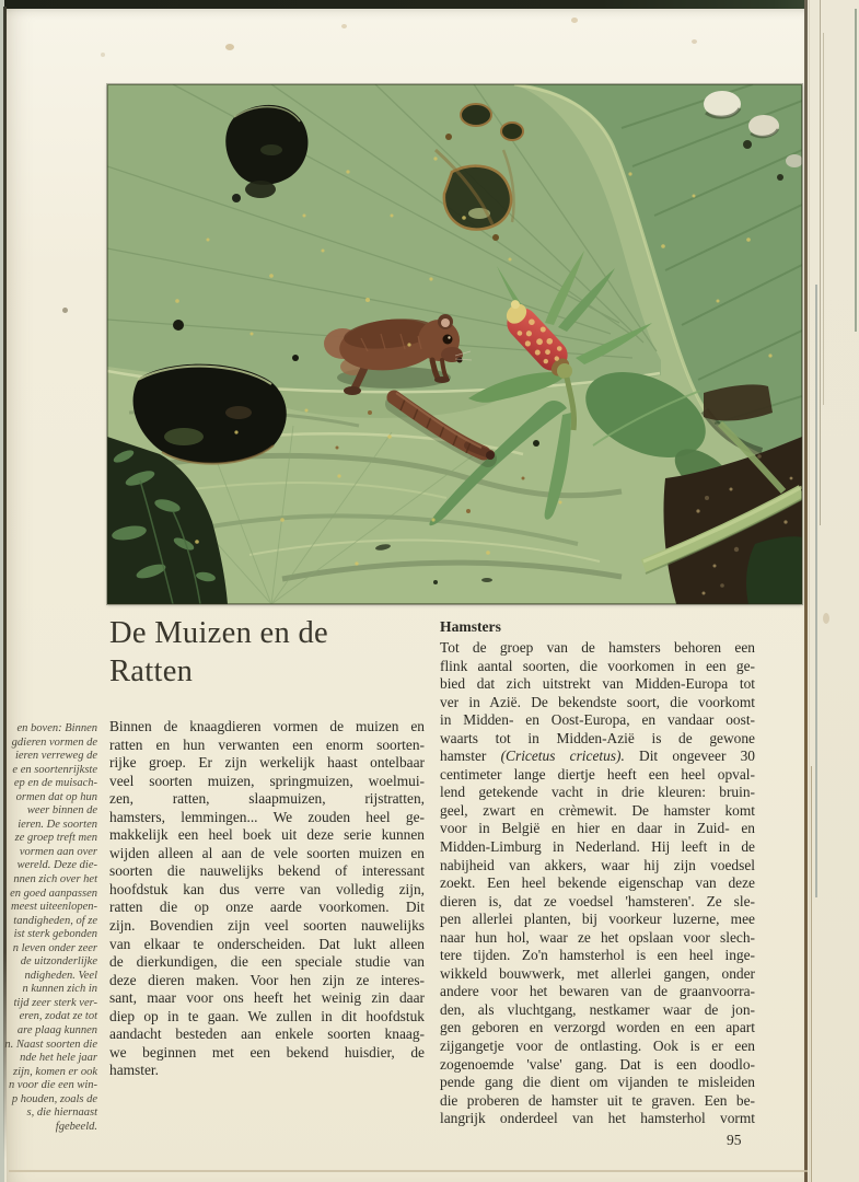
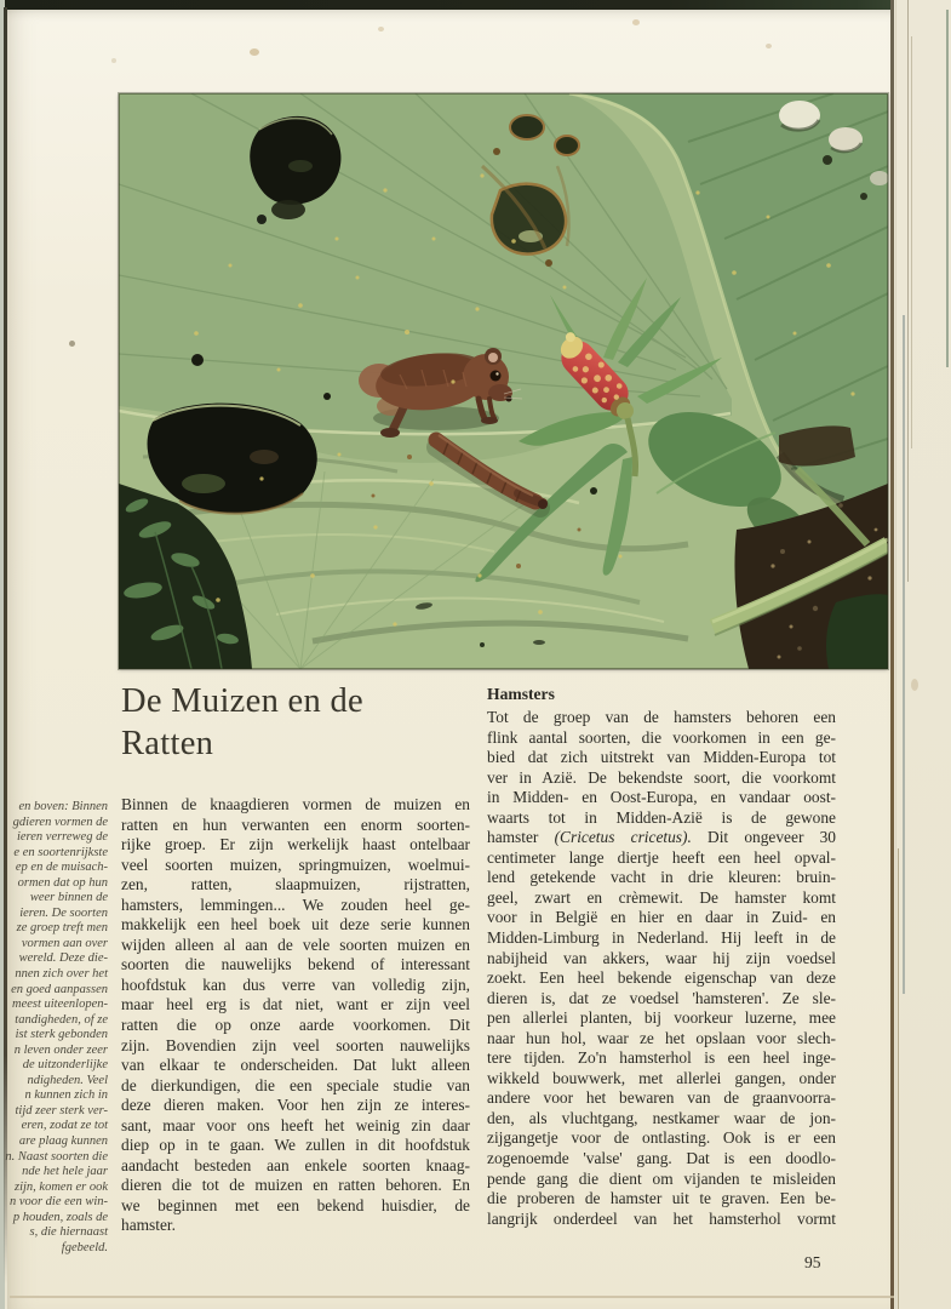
  en boven: Binnen
  gdieren vormen de
  ieren verreweg de
  e en soortenrijkste
  ep en de muisach-
  ormen dat op hun
  weer binnen de
  ieren. De soorten
  ze groep treft men
  vormen aan over
  wereld. Deze die-
  nnen zich over het
  en goed aanpassen
  meest uiteenlopen-
  tandigheden, of ze
  ist sterk gebonden
  n leven onder zeer
  de uitzonderlijke
  ndigheden. Veel
  n kunnen zich in
  tijd zeer sterk ver-
  eren, zodat ze tot
  are plaag kunnen
  n. Naast soorten die
  nde het hele jaar
  zijn, komen er ook
  n voor die een win-
  p houden, zoals de
  s, die hiernaast
  fgebeeld.
  De Muizen en de
  Ratten
  Binnen de knaagdieren vormen de muizen en
  ratten en hun verwanten een enorm soorten-
  rijke groep. Er zijn werkelijk haast ontelbaar
  veel soorten muizen, springmuizen, woelmui-
  zen, ratten, slaapmuizen, rijstratten,
  hamsters, lemmingen... We zouden heel ge-
  makkelijk een heel boek uit deze serie kunnen
  wijden alleen al aan de vele soorten muizen en
  soorten die nauwelijks bekend of interessant
  hoofdstuk kan dus verre van volledig zijn,
+ maar heel erg is dat niet, want er zijn veel
  ratten die op onze aarde voorkomen. Dit
  zijn. Bovendien zijn veel soorten nauwelijks
  van elkaar te onderscheiden. Dat lukt alleen
  de dierkundigen, die een speciale studie van
  deze dieren maken. Voor hen zijn ze interes-
  sant, maar voor ons heeft het weinig zin daar
  diep op in te gaan. We zullen in dit hoofdstuk
  aandacht besteden aan enkele soorten knaag-
+ dieren die tot de muizen en ratten behoren. En
  we beginnen met een bekend huisdier, de
  hamster.
  Hamsters
  Tot de groep van de hamsters behoren een
  flink aantal soorten, die voorkomen in een ge-
  bied dat zich uitstrekt van Midden-Europa tot
  ver in Azië. De bekendste soort, die voorkomt
  in Midden- en Oost-Europa, en vandaar oost-
  waarts tot in Midden-Azië is de gewone
  hamster (Cricetus cricetus). Dit ongeveer 30
  centimeter lange diertje heeft een heel opval-
  lend getekende vacht in drie kleuren: bruin-
  geel, zwart en crèmewit. De hamster komt
  voor in België en hier en daar in Zuid- en
  Midden-Limburg in Nederland. Hij leeft in de
  nabijheid van akkers, waar hij zijn voedsel
  zoekt. Een heel bekende eigenschap van deze
  dieren is, dat ze voedsel 'hamsteren'. Ze sle-
  pen allerlei planten, bij voorkeur luzerne, mee
  naar hun hol, waar ze het opslaan voor slech-
  tere tijden. Zo'n hamsterhol is een heel inge-
  wikkeld bouwwerk, met allerlei gangen, onder
  andere voor het bewaren van de graanvoorra-
  den, als vluchtgang, nestkamer waar de jon-
- gen geboren en verzorgd worden en een apart
  zijgangetje voor de ontlasting. Ook is er een
  zogenoemde 'valse' gang. Dat is een doodlo-
  pende gang die dient om vijanden te misleiden
  die proberen de hamster uit te graven. Een be-
  langrijk onderdeel van het hamsterhol vormt
  95
